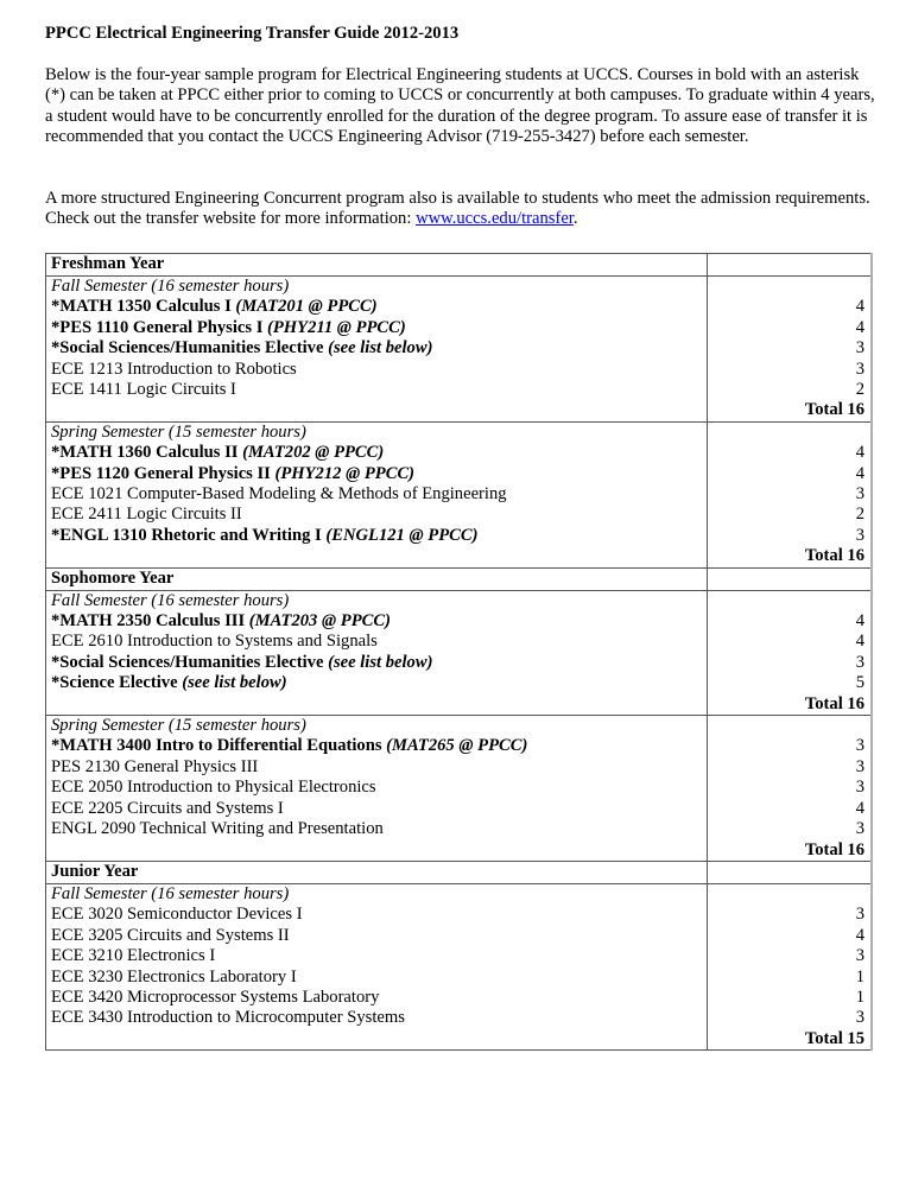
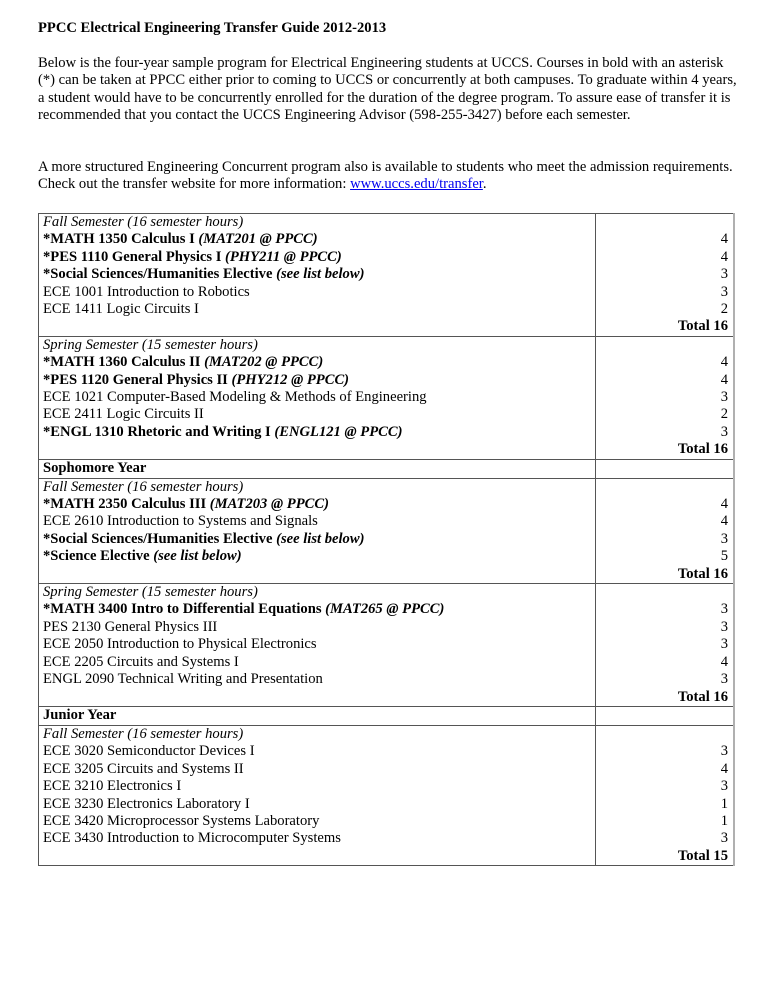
  PPCC Electrical Engineering Transfer Guide 2012-2013
- Below is the four-year sample program for Electrical Engineering students at UCCS. Courses in bold with an asterisk (*) can be taken at PPCC either prior to coming to UCCS or concurrently at both campuses. To graduate within 4 years, a student would have to be concurrently enrolled for the duration of the degree program. To assure ease of transfer it is recommended that you contact the UCCS Engineering Advisor (719-255-3427) before each semester.
+ Below is the four-year sample program for Electrical Engineering students at UCCS. Courses in bold with an asterisk (*) can be taken at PPCC either prior to coming to UCCS or concurrently at both campuses. To graduate within 4 years, a student would have to be concurrently enrolled for the duration of the degree program. To assure ease of transfer it is recommended that you contact the UCCS Engineering Advisor (598-255-3427) before each semester.
  A more structured Engineering Concurrent program also is available to students who meet the admission requirements. Check out the transfer website for more information: www.uccs.edu/transfer.
- Freshman Year
- Fall Semester (16 semester hours)*MATH 1350 Calculus I (MAT201 @ PPCC)*PES 1110 General Physics I (PHY211 @ PPCC)*Social Sciences/Humanities Elective (see list below)ECE 1213 Introduction to RoboticsECE 1411 Logic Circuits I	44332Total 16
+ Fall Semester (16 semester hours)*MATH 1350 Calculus I (MAT201 @ PPCC)*PES 1110 General Physics I (PHY211 @ PPCC)*Social Sciences/Humanities Elective (see list below)ECE 1001 Introduction to RoboticsECE 1411 Logic Circuits I	44332Total 16
  Spring Semester (15 semester hours)*MATH 1360 Calculus II (MAT202 @ PPCC)*PES 1120 General Physics II (PHY212 @ PPCC)ECE 1021 Computer-Based Modeling & Methods of EngineeringECE 2411 Logic Circuits II*ENGL 1310 Rhetoric and Writing I (ENGL121 @ PPCC)	44323Total 16
  Sophomore Year
  Fall Semester (16 semester hours)*MATH 2350 Calculus III (MAT203 @ PPCC)ECE 2610 Introduction to Systems and Signals*Social Sciences/Humanities Elective (see list below)*Science Elective (see list below)	4435Total 16
  Spring Semester (15 semester hours)*MATH 3400 Intro to Differential Equations (MAT265 @ PPCC)PES 2130 General Physics IIIECE 2050 Introduction to Physical ElectronicsECE 2205 Circuits and Systems IENGL 2090 Technical Writing and Presentation	33343Total 16
  Junior Year
  Fall Semester (16 semester hours)ECE 3020 Semiconductor Devices IECE 3205 Circuits and Systems IIECE 3210 Electronics IECE 3230 Electronics Laboratory IECE 3420 Microprocessor Systems LaboratoryECE 3430 Introduction to Microcomputer Systems	343113Total 15
